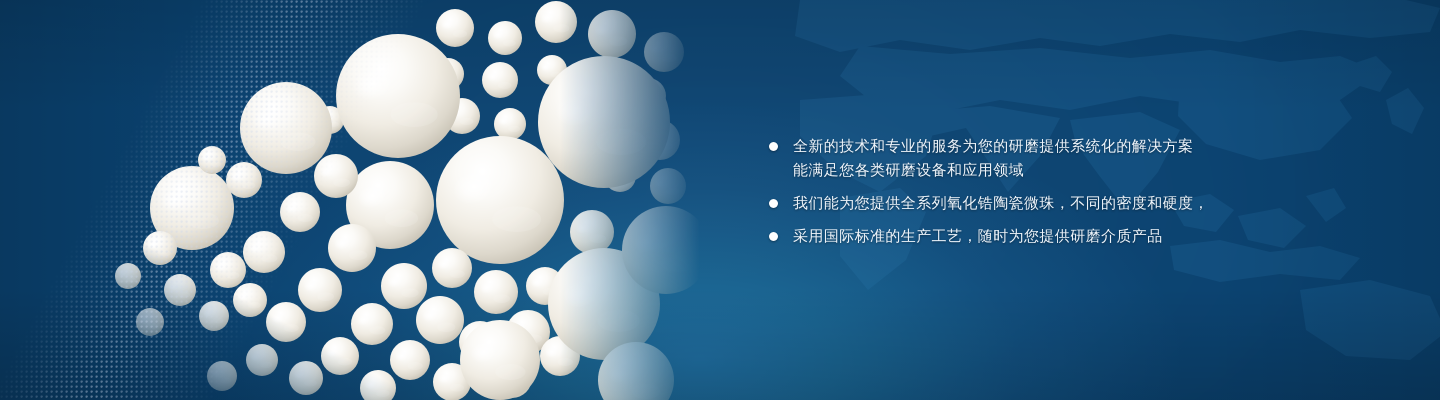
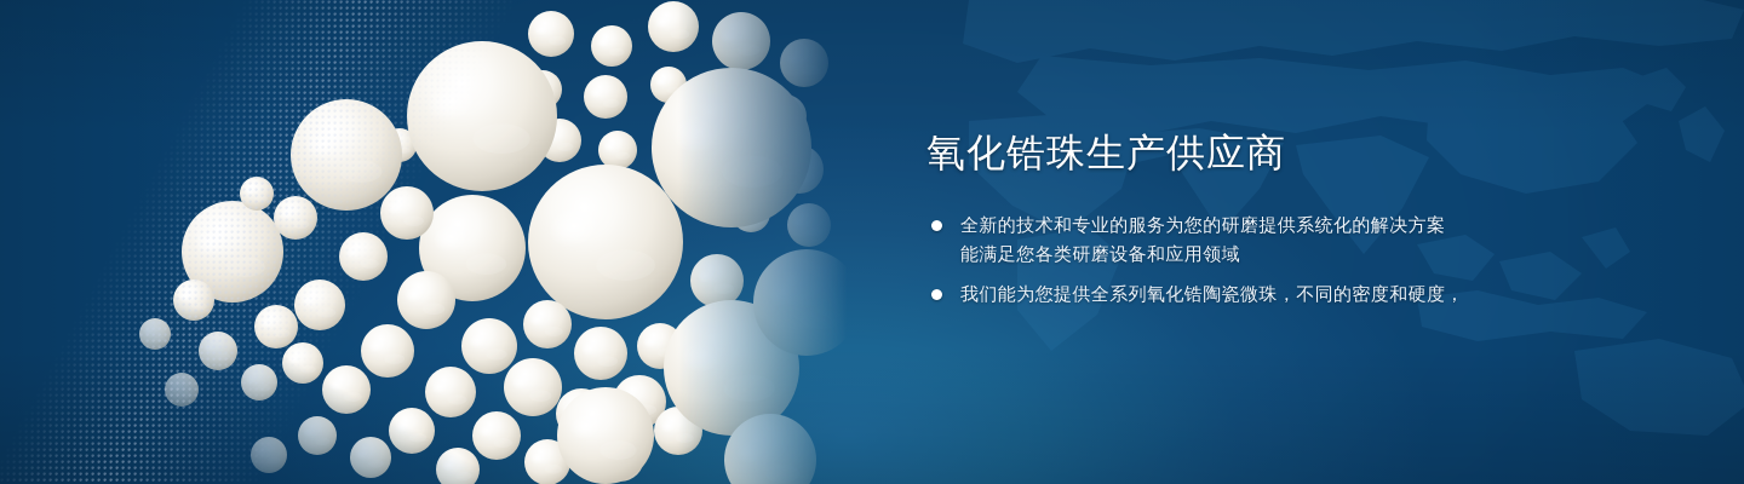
+ 氧化锆珠生产供应商
  全新的技术和专业的服务为您的研磨提供系统化的解决方案
  能满足您各类研磨设备和应用领域
  我们能为您提供全系列氧化锆陶瓷微珠，不同的密度和硬度，
- 采用国际标准的生产工艺，随时为您提供研磨介质产品
